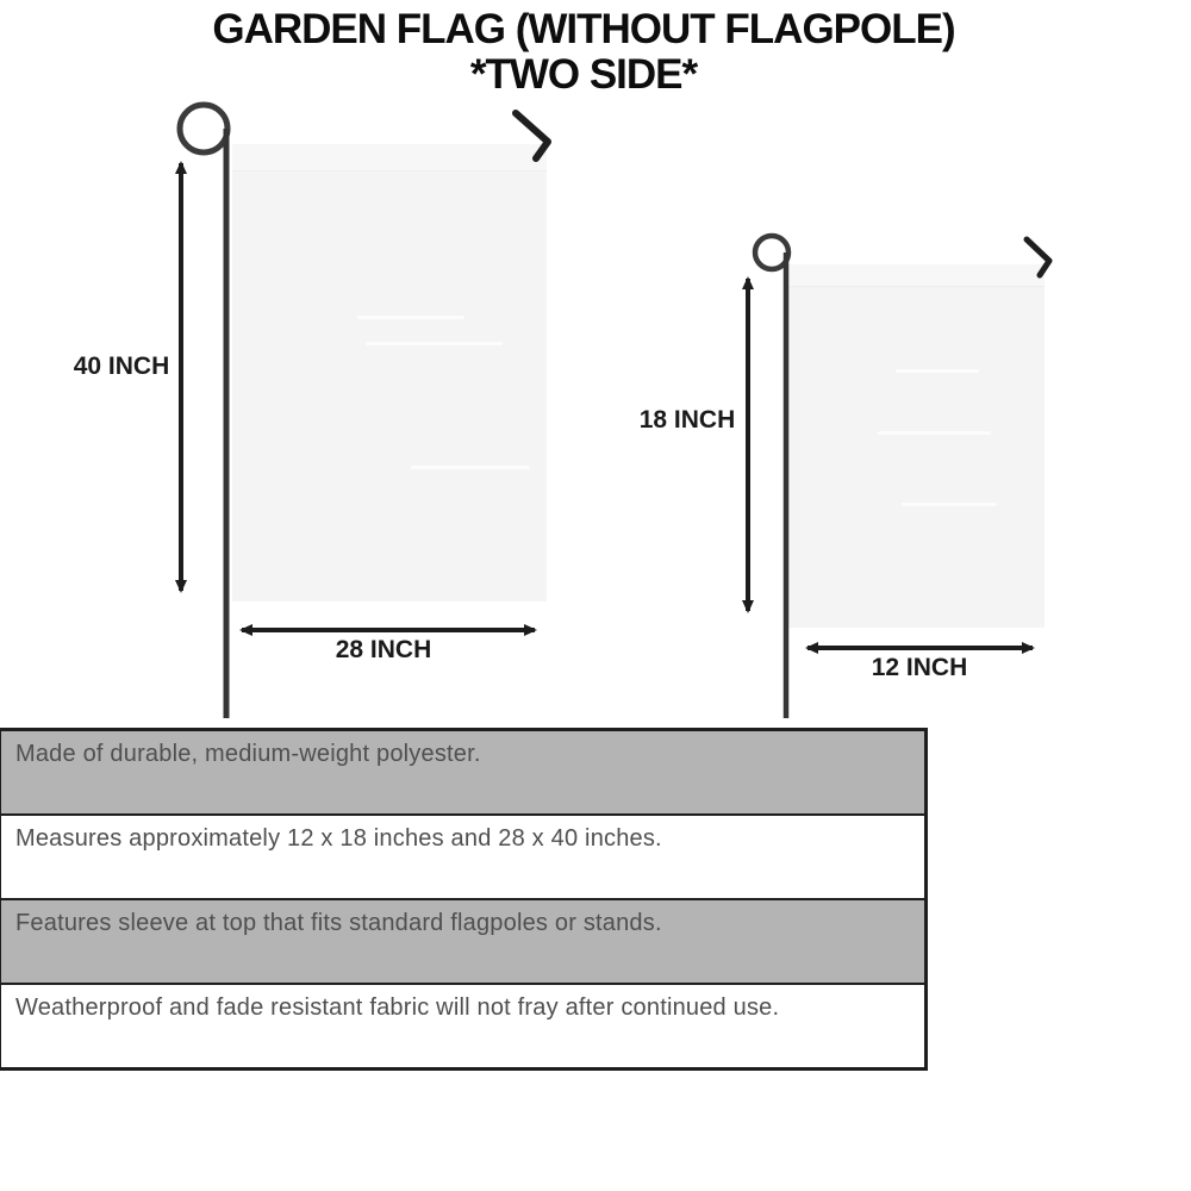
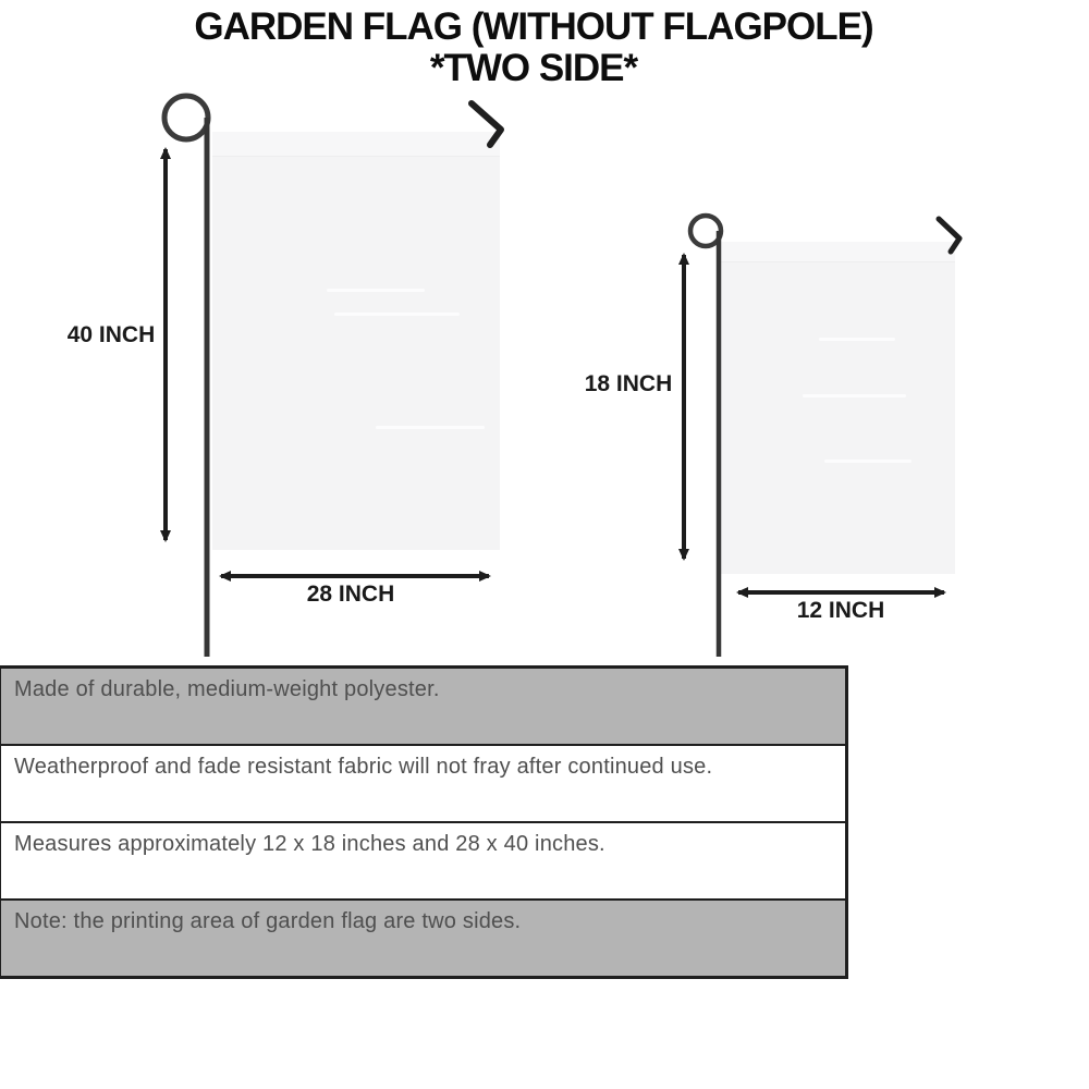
  GARDEN FLAG (WITHOUT FLAGPOLE)
  *TWO SIDE*
  40 INCH
  28 INCH
  18 INCH
  12 INCH
  Made of durable, medium-weight polyester.
- Measures approximately 12 x 18 inches and 28 x 40 inches.
+ Weatherproof and fade resistant fabric will not fray after continued use.
- Features sleeve at top that fits standard flagpoles or stands.
- Weatherproof and fade resistant fabric will not fray after continued use.
+ Measures approximately 12 x 18 inches and 28 x 40 inches.
+ Note: the printing area of garden flag are two sides.
